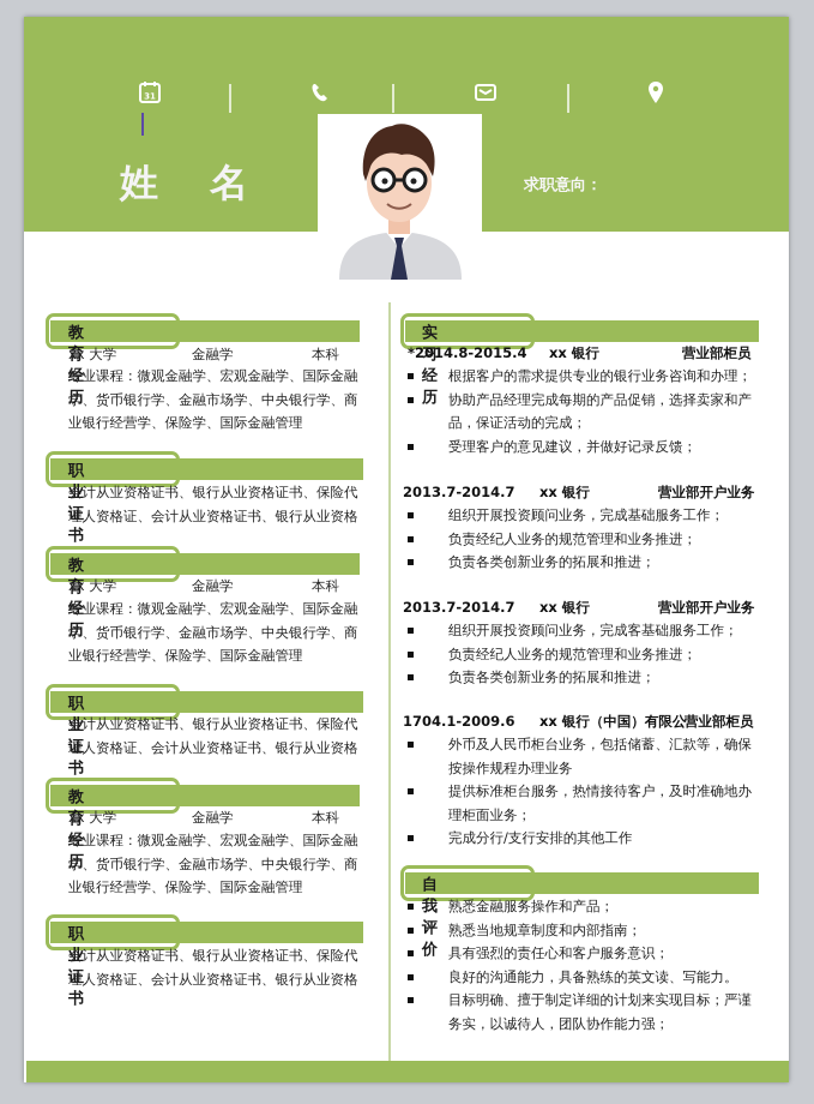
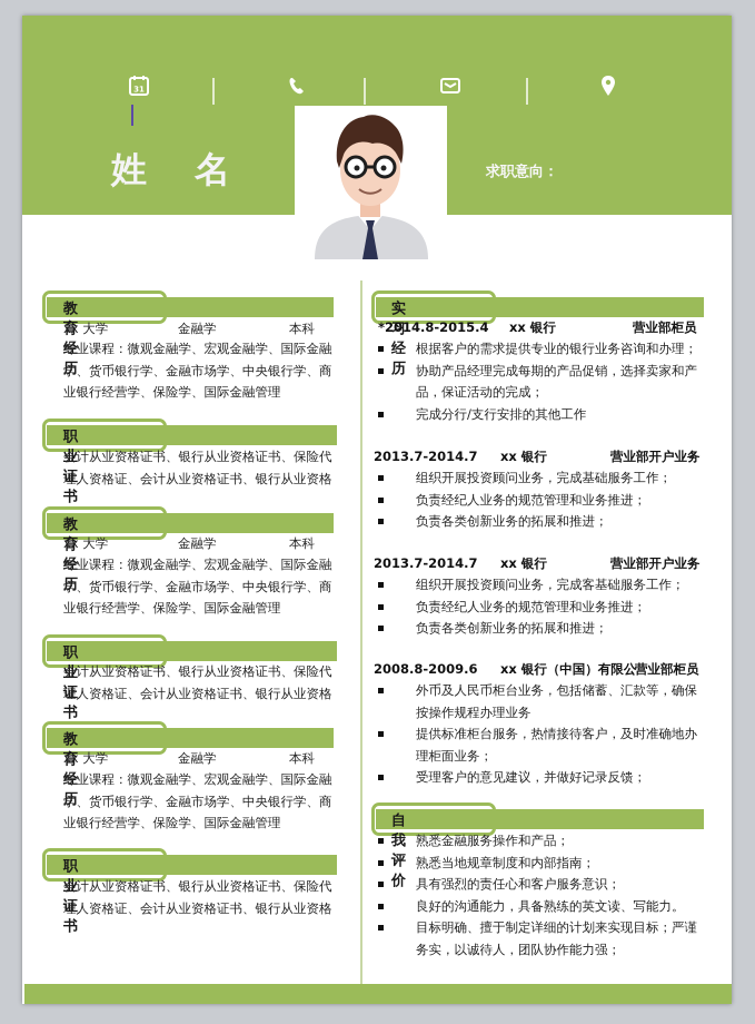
  31
  姓 名
  求职意向：
  教育经历
  xx 大学
  金融学
  本科
  专业课程：微观金融学、宏观金融学、国际金融学、货币银行学、金融市场学、中央银行学、商业银行经营学、保险学、国际金融管理
  职业证书
  会计从业资格证书、银行从业资格证书、保险代理人资格证、会计从业资格证书、银行从业资格
  教育经历
  xx 大学
  金融学
  本科
  专业课程：微观金融学、宏观金融学、国际金融学、货币银行学、金融市场学、中央银行学、商业银行经营学、保险学、国际金融管理
  职业证书
  会计从业资格证书、银行从业资格证书、保险代理人资格证、会计从业资格证书、银行从业资格
  教育经历
  xx 大学
  金融学
  本科
  专业课程：微观金融学、宏观金融学、国际金融学、货币银行学、金融市场学、中央银行学、商业银行经营学、保险学、国际金融管理
  职业证书
  会计从业资格证书、银行从业资格证书、保险代理人资格证、会计从业资格证书、银行从业资格
  *2014.8-2015.4
  xx 银行
  营业部柜员
  根据客户的需求提供专业的银行业务咨询和办理；
  协助产品经理完成每期的产品促销，选择卖家和产品，保证活动的完成；
- 受理客户的意见建议，并做好记录反馈；
+ 完成分行/支行安排的其他工作
  2013.7-2014.7
  xx 银行
  营业部开户业务
  组织开展投资顾问业务，完成基础服务工作；
  负责经纪人业务的规范管理和业务推进；
  负责各类创新业务的拓展和推进；
  2013.7-2014.7
  xx 银行
  营业部开户业务
  组织开展投资顾问业务，完成客基础服务工作；
  负责经纪人业务的规范管理和业务推进；
  负责各类创新业务的拓展和推进；
- 1704.1-2009.6
+ 2008.8-2009.6
  xx 银行（中国）有限公
  营业部柜员
  外币及人民币柜台业务，包括储蓄、汇款等，确保按操作规程办理业务
  提供标准柜台服务，热情接待客户，及时准确地办理柜面业务；
- 完成分行/支行安排的其他工作
+ 受理客户的意见建议，并做好记录反馈；
  熟悉金融服务操作和产品；
  熟悉当地规章制度和内部指南；
  具有强烈的责任心和客户服务意识；
  良好的沟通能力，具备熟练的英文读、写能力。
  目标明确、擅于制定详细的计划来实现目标；严谨务实，以诚待人，团队协作能力强；
